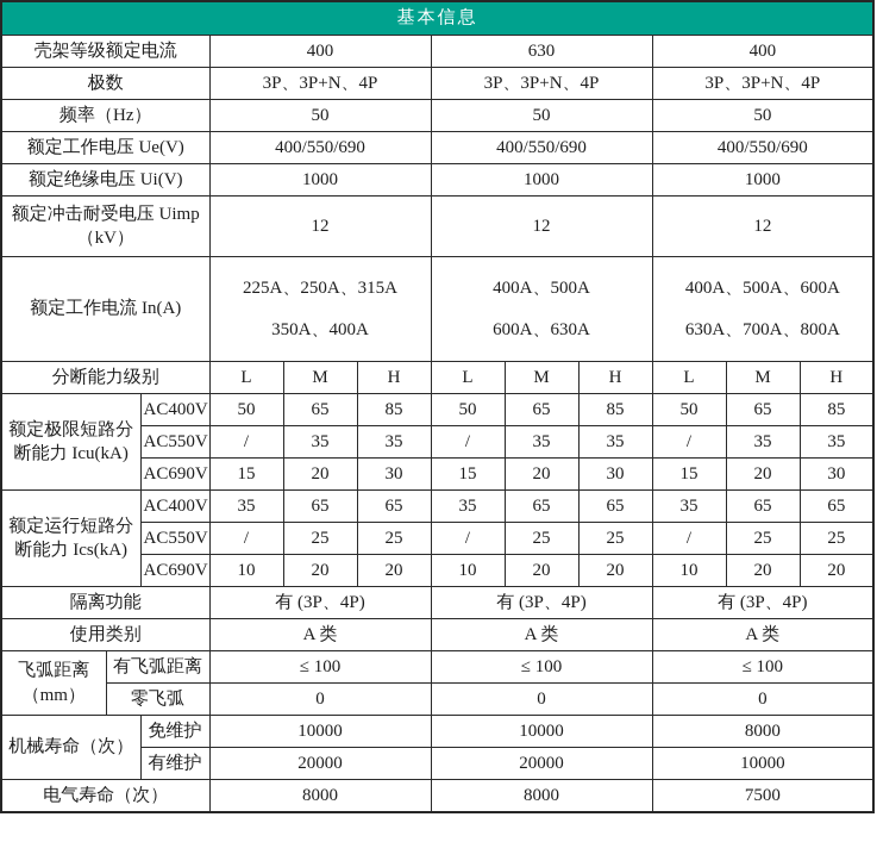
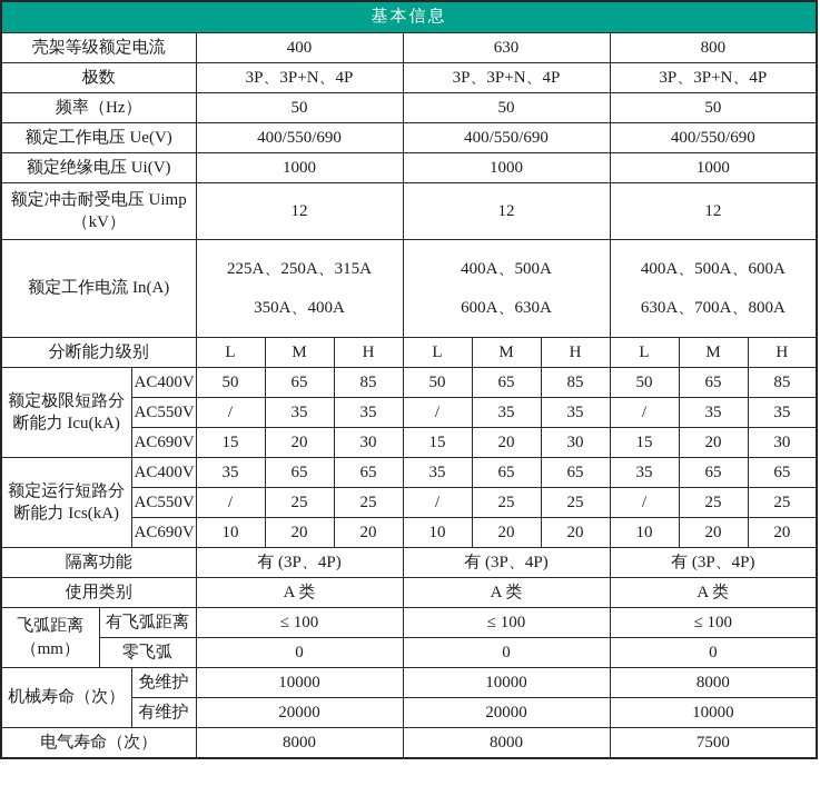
  基本信息
- 壳架等级额定电流	400	630	400
+ 壳架等级额定电流	400	630	800
  极数	3P、3P+N、4P	3P、3P+N、4P	3P、3P+N、4P
  频率（Hz）	50	50	50
  额定工作电压 Ue(V)	400/550/690	400/550/690	400/550/690
  额定绝缘电压 Ui(V)	1000	1000	1000
  额定冲击耐受电压 Uimp（kV）	12	12	12
  额定工作电流 In(A)	225A、250A、315A 350A、400A	400A、500A 600A、630A	400A、500A、600A 630A、700A、800A
  分断能力级别	L	M	H	L	M	H	L	M	H
  额定极限短路分断能力 Icu(kA)	AC400V	50	65	85	50	65	85	50	65	85
  AC550V	/	35	35	/	35	35	/	35	35
  AC690V	15	20	30	15	20	30	15	20	30
  额定运行短路分断能力 Ics(kA)	AC400V	35	65	65	35	65	65	35	65	65
  AC550V	/	25	25	/	25	25	/	25	25
  AC690V	10	20	20	10	20	20	10	20	20
  隔离功能	有 (3P、4P)	有 (3P、4P)	有 (3P、4P)
  使用类别	A 类	A 类	A 类
  飞弧距离（mm）	有飞弧距离	≤ 100	≤ 100	≤ 100
  零飞弧	0	0	0
  机械寿命（次）	免维护	10000	10000	8000
  有维护	20000	20000	10000
  电气寿命（次）	8000	8000	7500
